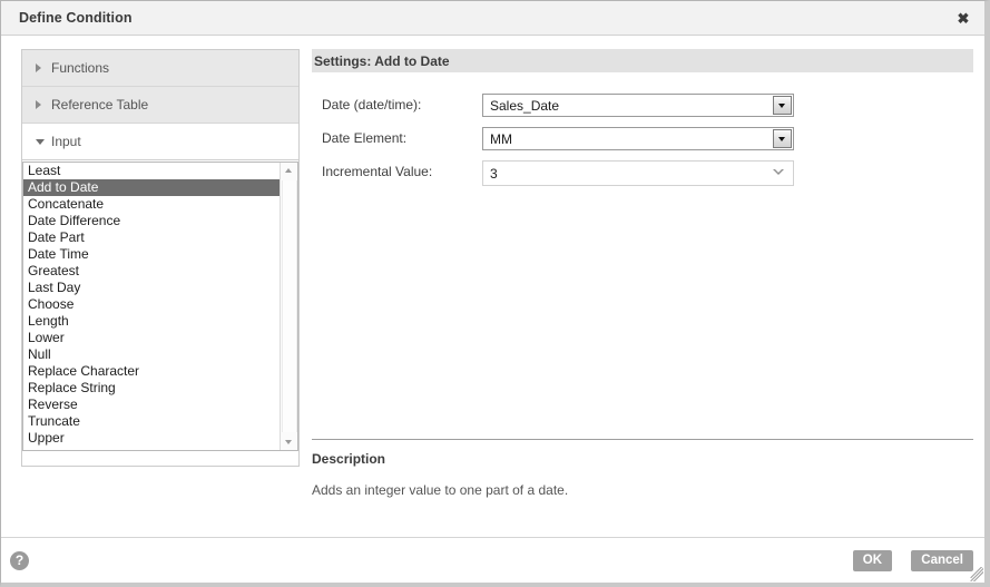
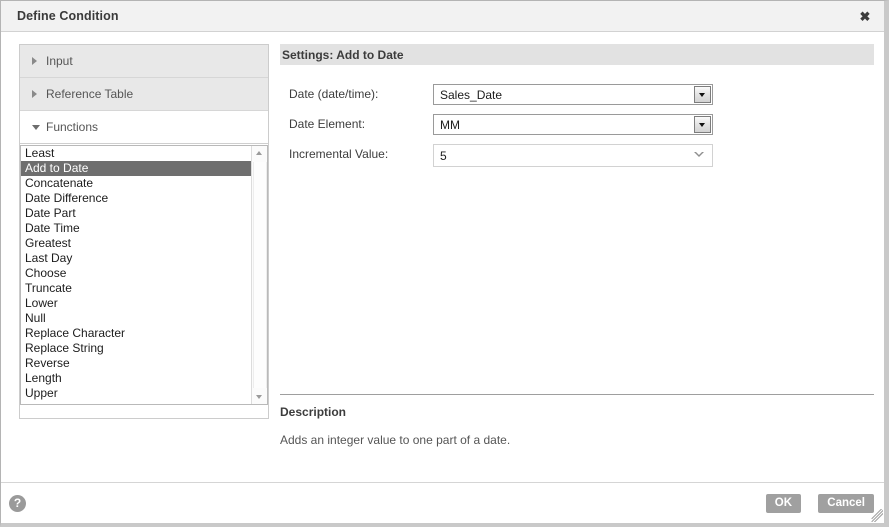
  Define Condition
  ✖
- Functions
+ Input
  Reference Table
- Input
+ Functions
  Least
  Add to Date
  Concatenate
  Date Difference
  Date Part
  Date Time
  Greatest
  Last Day
  Choose
- Length
+ Truncate
  Lower
  Null
  Replace Character
  Replace String
  Reverse
- Truncate
+ Length
  Upper
  Settings: Add to Date
  Date (date/time):
  Sales_Date
  Date Element:
  MM
  Incremental Value:
- 3
+ 5
  Description
  Adds an integer value to one part of a date.
  ?
  OK
  Cancel
